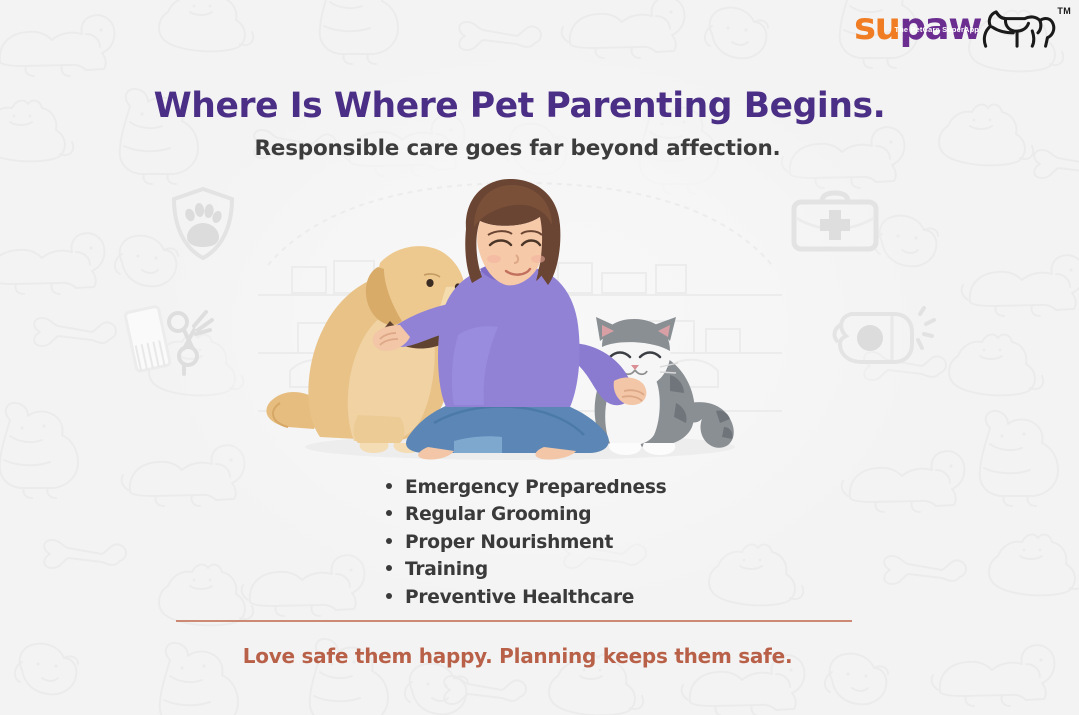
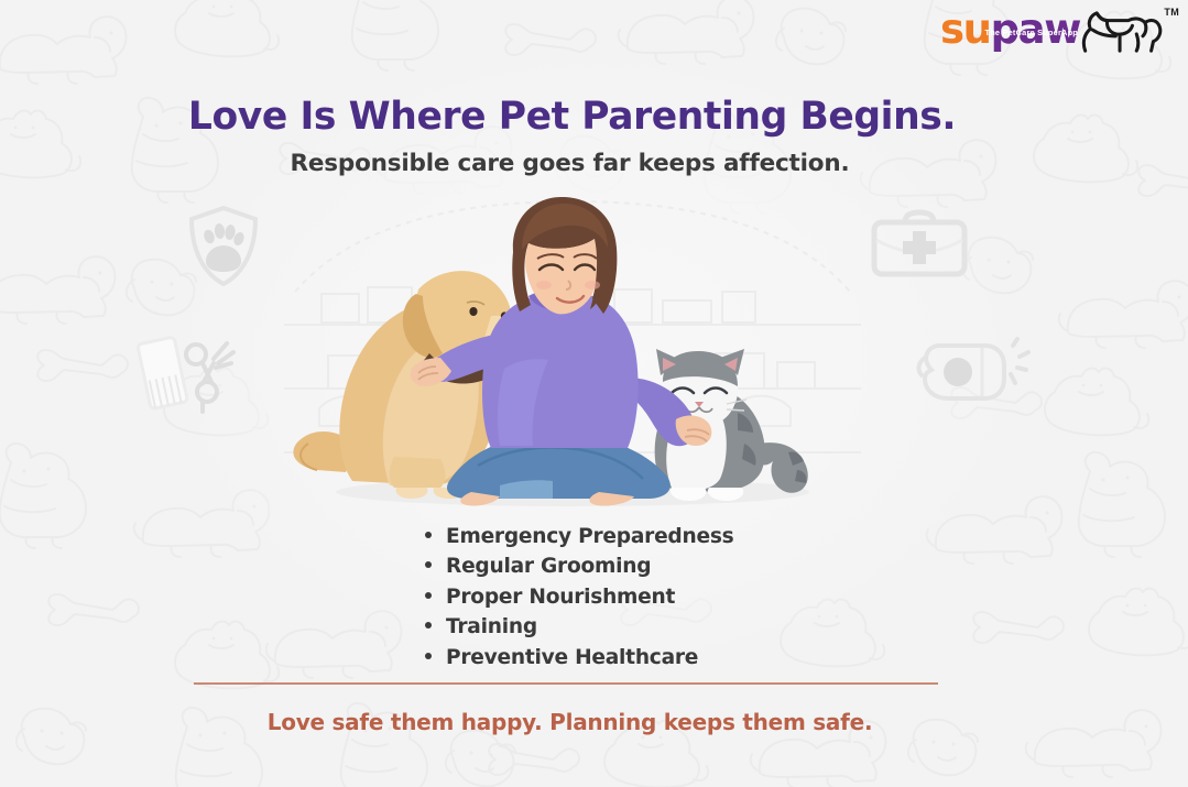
  supaw
  The PetCare SuperApp
  TM
- Where Is Where Pet Parenting Begins.
+ Love Is Where Pet Parenting Begins.
- Responsible care goes far beyond affection.
+ Responsible care goes far keeps affection.
  Emergency Preparedness
  Regular Grooming
  Proper Nourishment
  Training
  Preventive Healthcare
  Love safe them happy. Planning keeps them safe.
